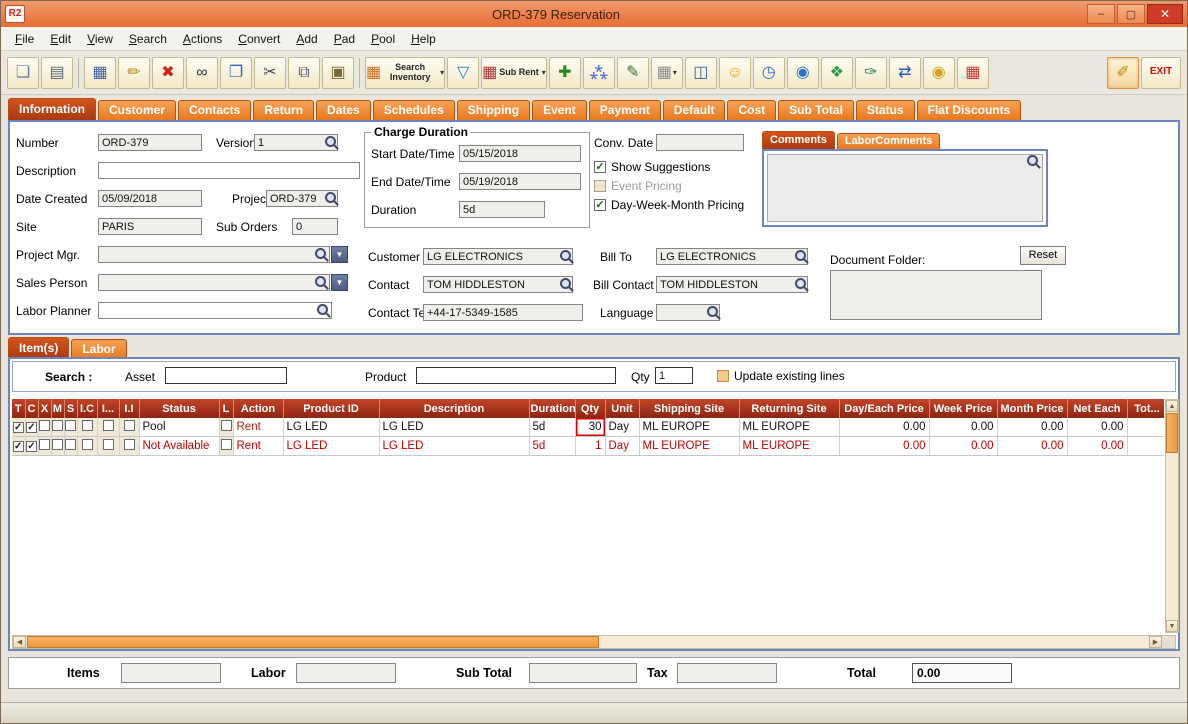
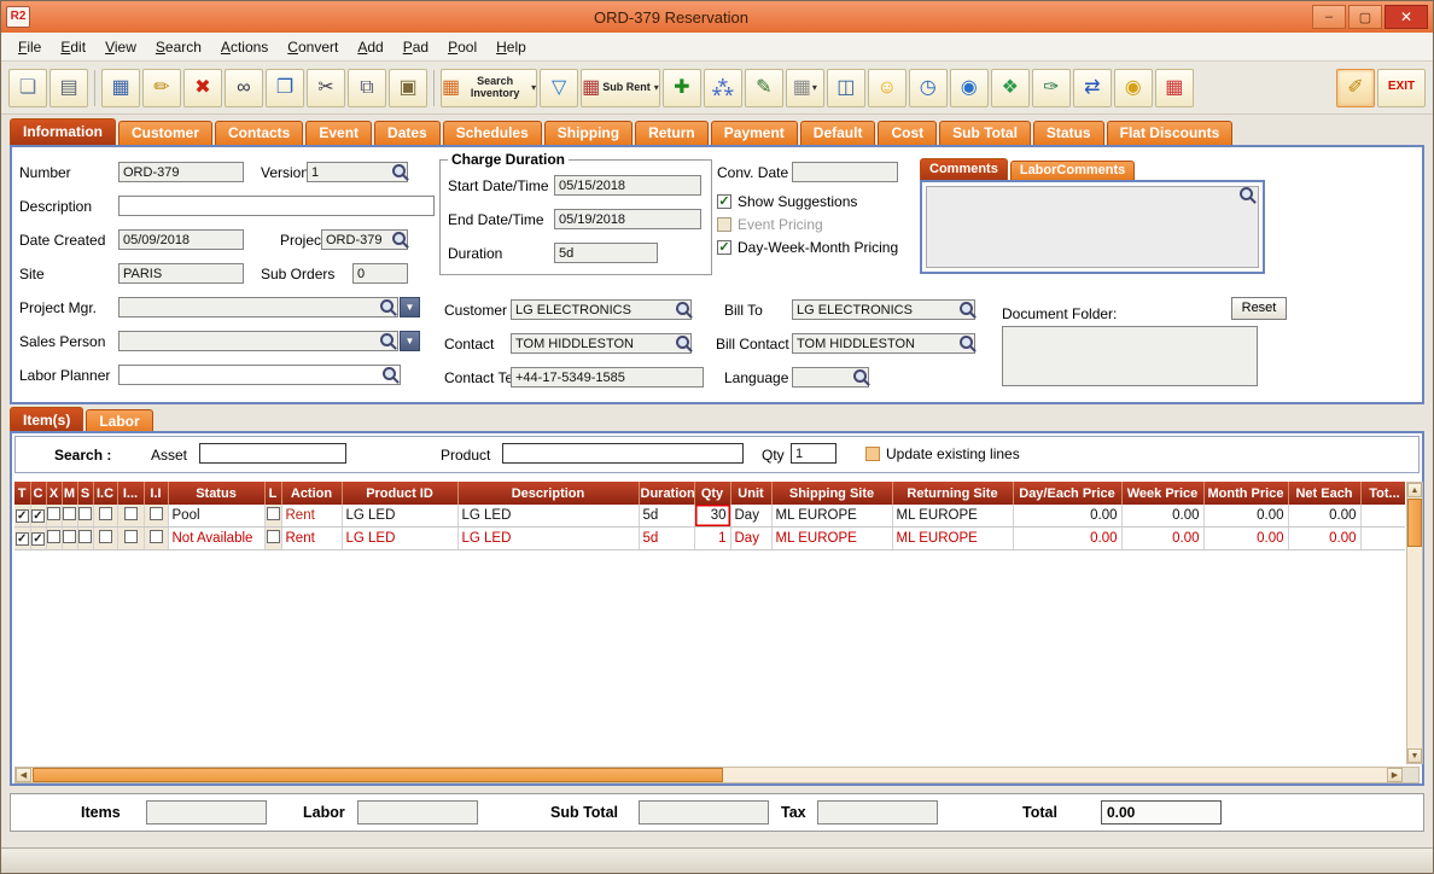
  R2
  ORD-379 Reservation
  –
  ▢
  ✕
  File
  Edit
  View
  Search
  Actions
  Convert
  Add
  Pad
  Pool
  Help
  ❏
  ▤
  ▦
  ✏
  ✖
  ∞
  ❐
  ✂
  ⧉
  ▣
  ▦
  Search Inventory
  ▾
  ▽
  ▦
  Sub Rent
  ▾
  ✚
  ⁂
  ✎
  ▦
  ▾
  ◫
  ☺
  ◷
  ◉
  ❖
  ✑
  ⇄
  ◉
  ▦
  ✐
  EXIT
  Information
  Customer
  Contacts
- Return
+ Event
  Dates
  Schedules
  Shipping
- Event
+ Return
  Payment
  Default
  Cost
  Sub Total
  Status
  Flat Discounts
  Number
  ORD-379
  Version
  1
  Description
  Date Created
  05/09/2018
  Projec
  ORD-379
  Site
  PARIS
  Sub Orders
  0
  Project Mgr.
  ▼
  Sales Person
  ▼
  Labor Planner
  Charge Duration
  Start Date/Time
  05/15/2018
  End Date/Time
  05/19/2018
  Duration
  5d
  Conv. Date
  ✓
  Show Suggestions
  Event Pricing
  ✓
  Day-Week-Month Pricing
  Comments
  LaborComments
  Customer
  LG ELECTRONICS
  Bill To
  LG ELECTRONICS
  Contact
  TOM HIDDLESTON
  Bill Contact
  TOM HIDDLESTON
  Contact Te
  +44-17-5349-1585
  Language
  Document Folder:
  Reset
  Item(s)
  Labor
  Search :
  Asset
  Product
  Qty
  1
  Update existing lines
  T	C	X	M	S	I.C	I...	I.I	Status	L	Action	Product ID	Description	Duration	Qty	Unit	Shipping Site	Returning Site	Day/Each Price	Week Price	Month Price	Net Each	Tot...
  ✓	✓							Pool		Rent	LG LED	LG LED	5d	30	Day	ML EUROPE	ML EUROPE	0.00	0.00	0.00	0.00
  ✓	✓							Not Available		Rent	LG LED	LG LED	5d	1	Day	ML EUROPE	ML EUROPE	0.00	0.00	0.00	0.00
  Items
  Labor
  Sub Total
  Tax
  Total
  0.00
